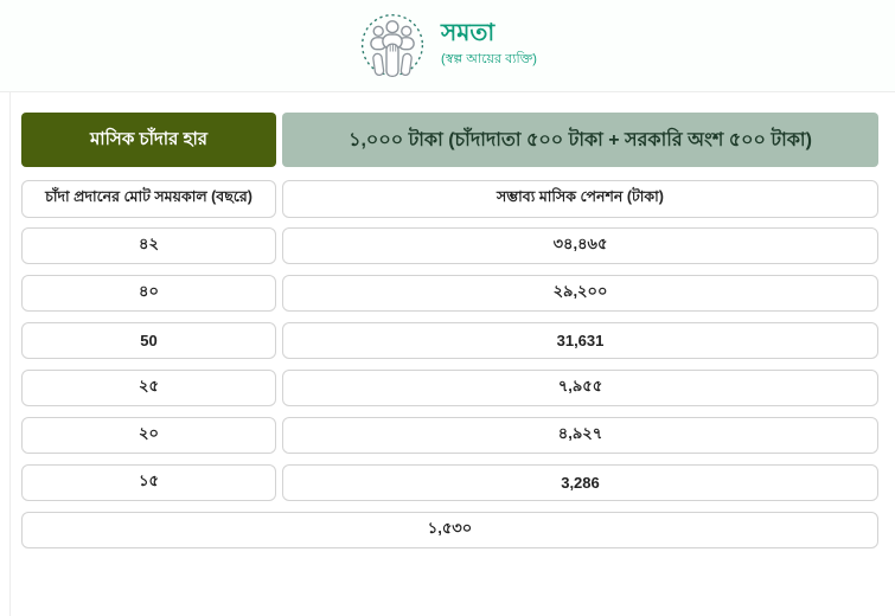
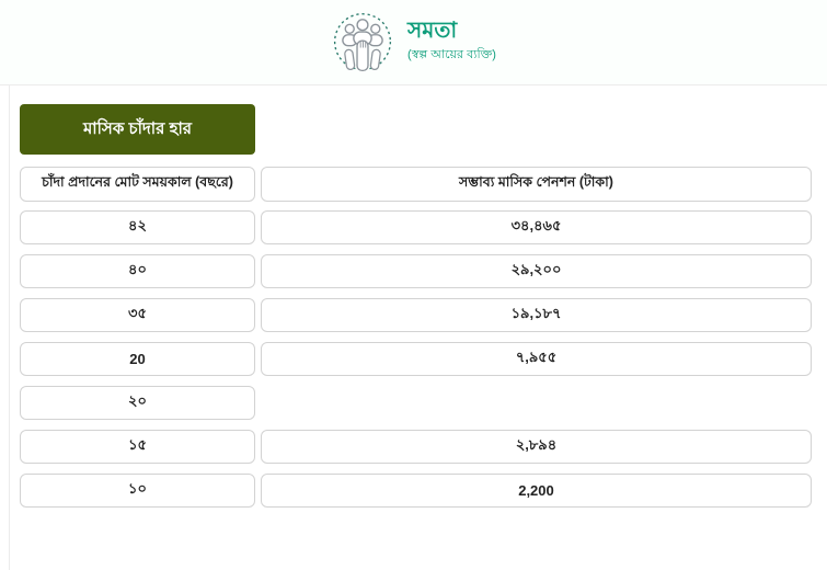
  সমতা
  (স্বল্প আয়ের ব্যক্তি)
  মাসিক চাঁদার হার
- ১,০০০ টাকা (চাঁদাদাতা ৫০০ টাকা + সরকারি অংশ ৫০০ টাকা)
  চাঁদা প্রদানের মোট সময়কাল (বছরে)
  সম্ভাব্য মাসিক পেনশন (টাকা)
  ৪২
  ৩৪,৪৬৫
  ৪০
  ২৯,২০০
- 50
+ ৩৫
- 31,631
+ ১৯,১৮৭
- ২৫
+ 20
  ৭,৯৫৫
  ২০
- ৪,৯২৭
  ১৫
- 3,286
+ ২,৮৯৪
+ ১০
- ১,৫৩০
+ 2,200
